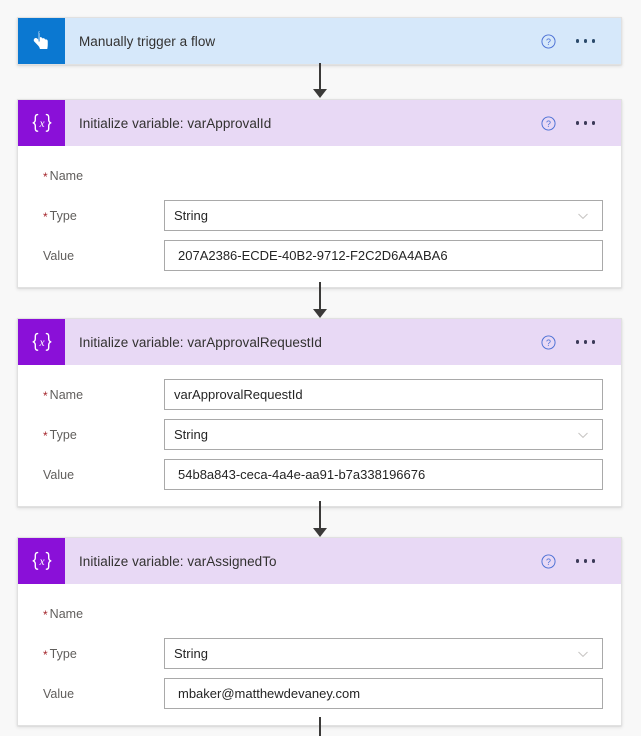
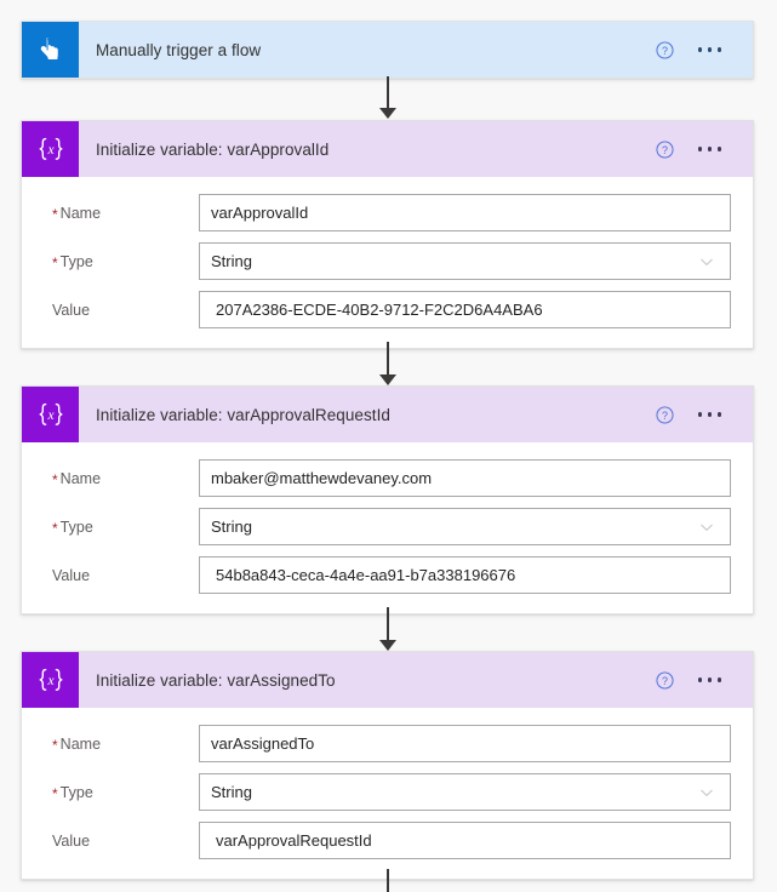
  Manually trigger a flow
  ?
  x
  Initialize variable: varApprovalId
  ?
  *
  Name
+ varApprovalId
  *
  Type
  String
  Value
  207A2386-ECDE-40B2-9712-F2C2D6A4ABA6
  x
  Initialize variable: varApprovalRequestId
  ?
  *
  Name
- varApprovalRequestId
+ mbaker@matthewdevaney.com
  *
  Type
  String
  Value
  54b8a843-ceca-4a4e-aa91-b7a338196676
  x
  Initialize variable: varAssignedTo
  ?
  *
  Name
+ varAssignedTo
  *
  Type
  String
  Value
- mbaker@matthewdevaney.com
+ varApprovalRequestId
